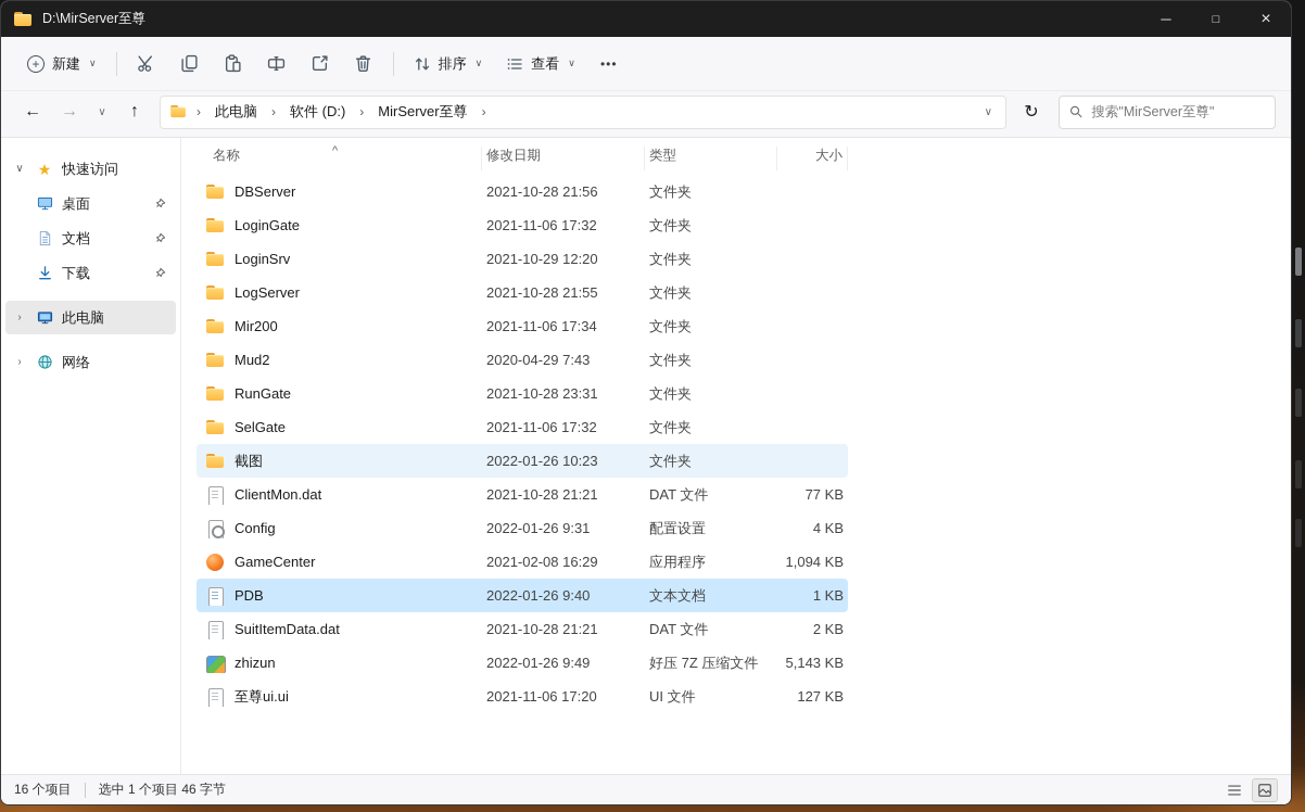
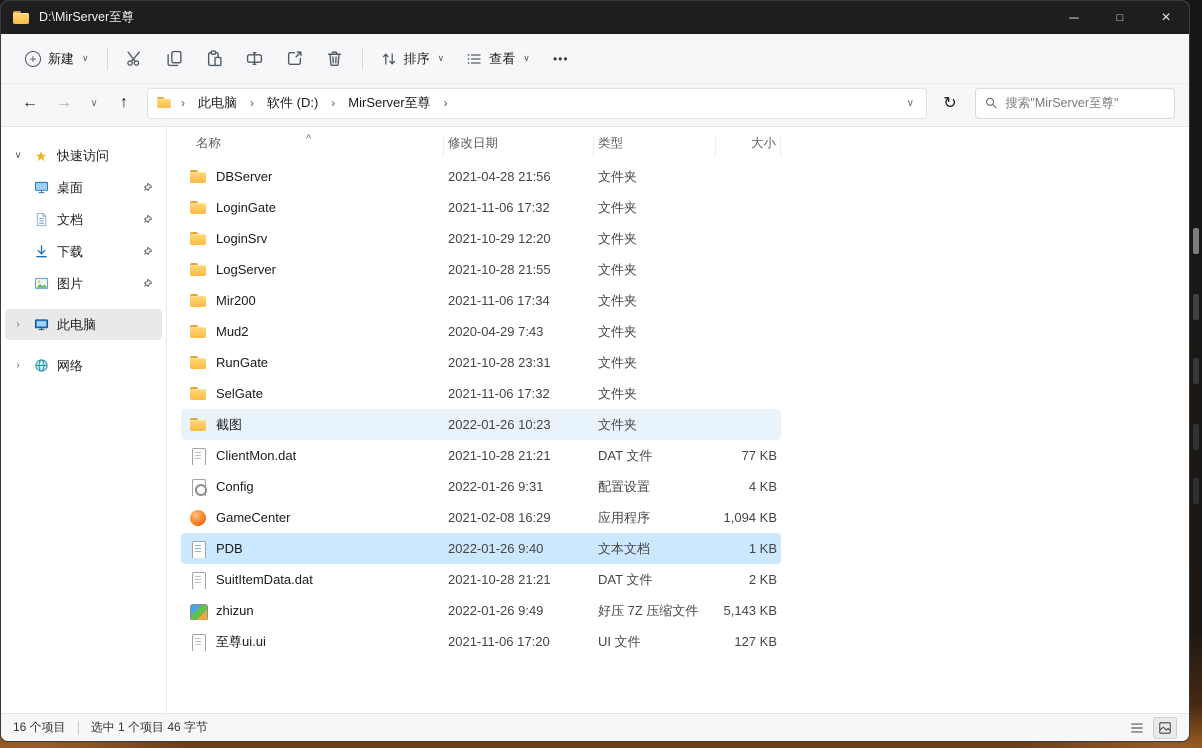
  D:\MirServer至尊
  ─
  □
  ×
  +
  新建
  ∨
  排序
  ∨
  查看
  ∨
  •••
  ←
  →
  ∨
  ↑
  ›
  此电脑
  ›
  软件 (D:)
  ›
  MirServer至尊
  ›
  ∨
  ↻
  搜索"MirServer至尊"
  ∨
  ★
  快速访问
  桌面
  文档
  下载
+ 图片
  ›
  此电脑
  ›
  网络
  ^
  名称
  修改日期
  类型
  大小
  DBServer
- 2021-10-28 21:56
+ 2021-04-28 21:56
  文件夹
  LoginGate
  2021-11-06 17:32
  文件夹
  LoginSrv
  2021-10-29 12:20
  文件夹
  LogServer
  2021-10-28 21:55
  文件夹
  Mir200
  2021-11-06 17:34
  文件夹
  Mud2
  2020-04-29 7:43
  文件夹
  RunGate
  2021-10-28 23:31
  文件夹
  SelGate
  2021-11-06 17:32
  文件夹
  截图
  2022-01-26 10:23
  文件夹
  ClientMon.dat
  2021-10-28 21:21
  DAT 文件
  77 KB
  Config
  2022-01-26 9:31
  配置设置
  4 KB
  GameCenter
  2021-02-08 16:29
  应用程序
  1,094 KB
  PDB
  2022-01-26 9:40
  文本文档
  1 KB
  SuitItemData.dat
  2021-10-28 21:21
  DAT 文件
  2 KB
  zhizun
  2022-01-26 9:49
  好压 7Z 压缩文件
  5,143 KB
  至尊ui.ui
  2021-11-06 17:20
  UI 文件
  127 KB
  16 个项目
  选中 1 个项目 46 字节
